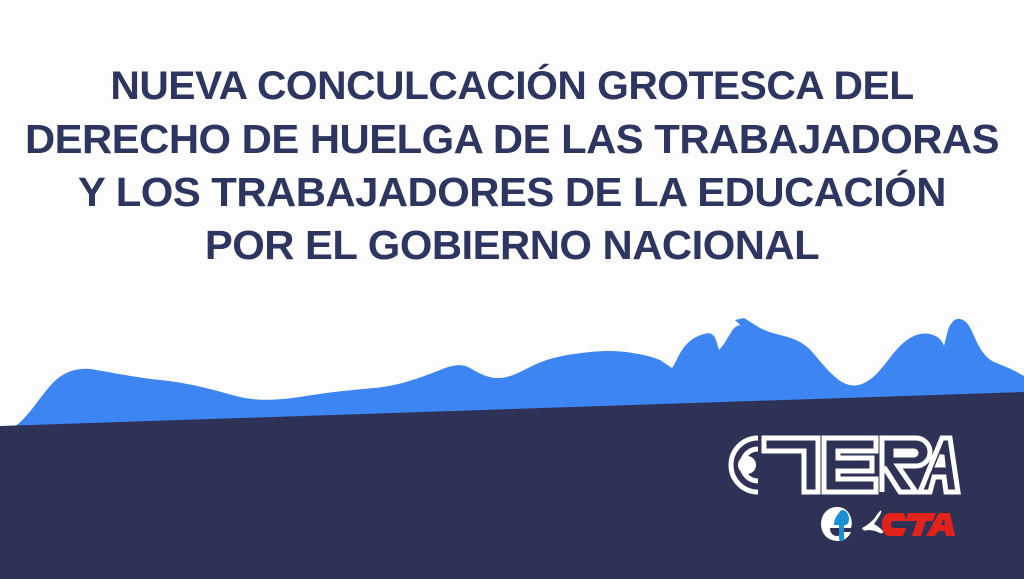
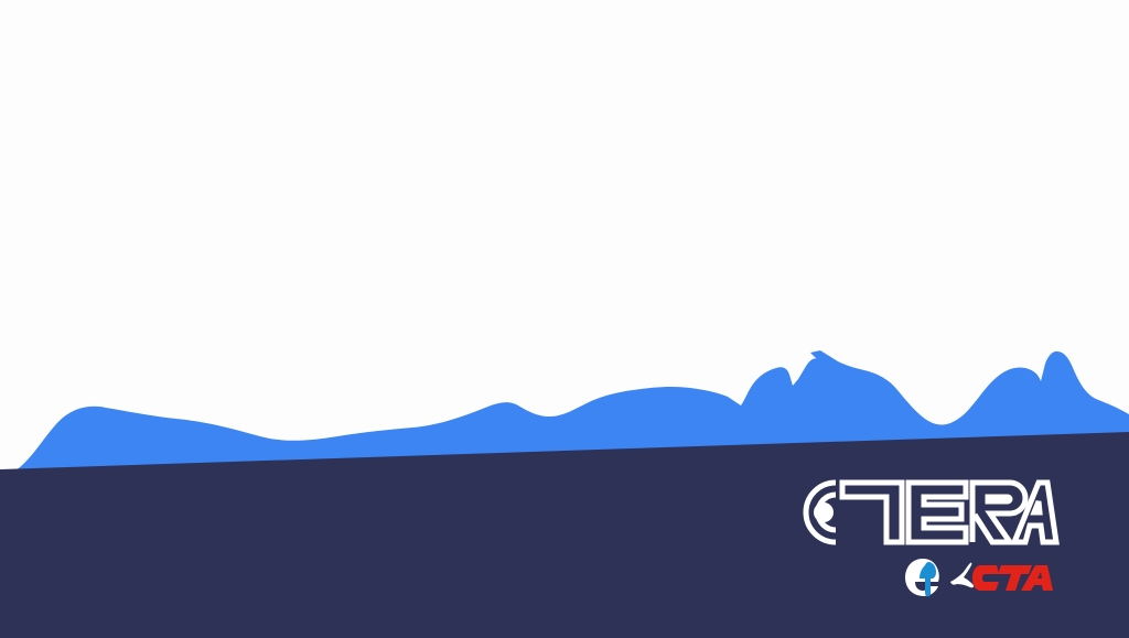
- NUEVA CONCULCACIÓN GROTESCA DEL
- DERECHO DE HUELGA DE LAS TRABAJADORAS
- Y LOS TRABAJADORES DE LA EDUCACIÓN
- POR EL GOBIERNO NACIONAL
